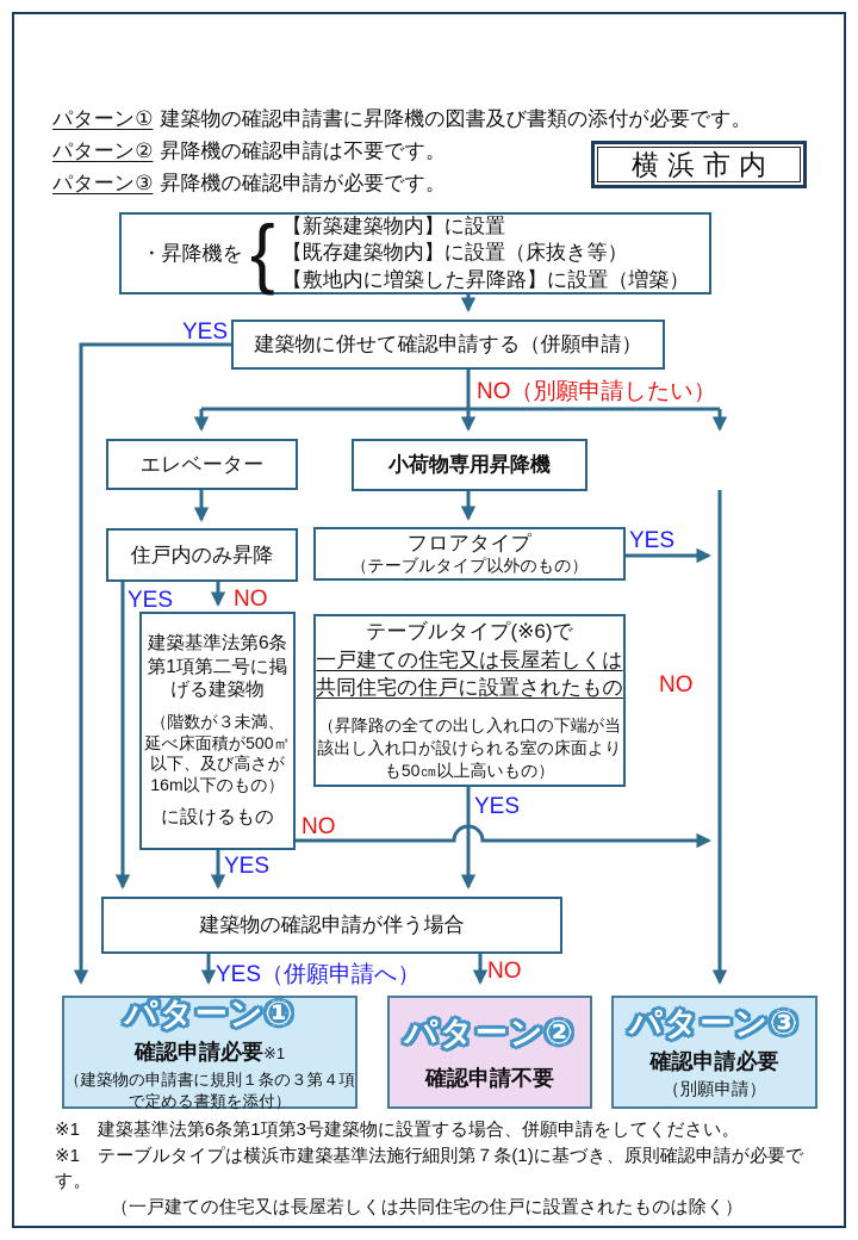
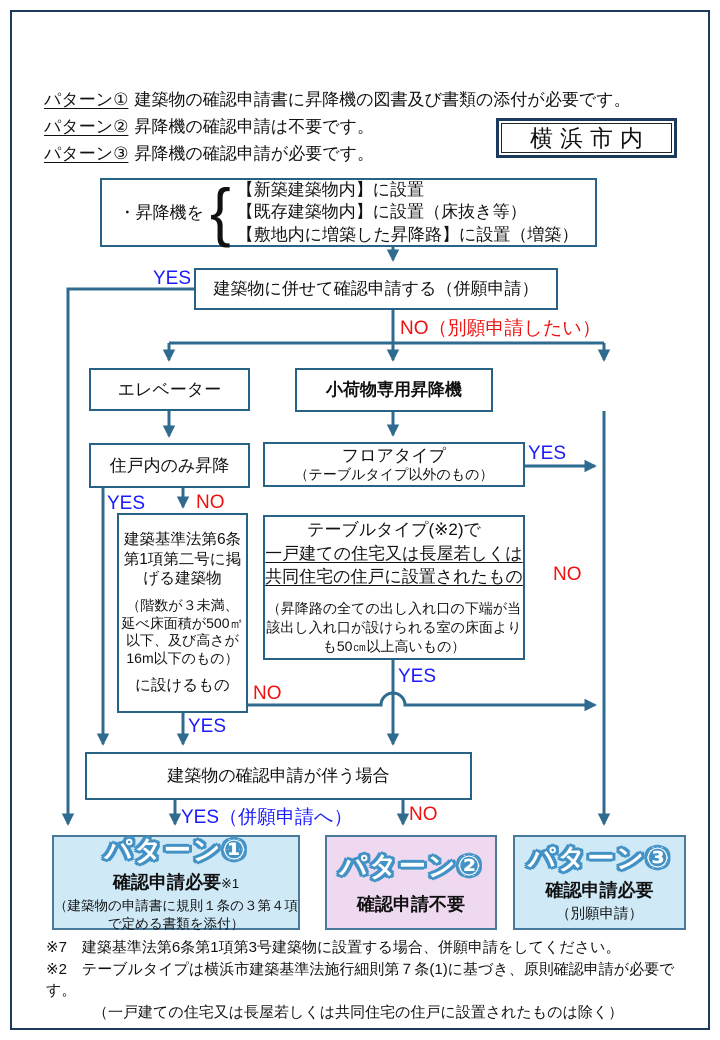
  パターン① 建築物の確認申請書に昇降機の図書及び書類の添付が必要です。
  パターン② 昇降機の確認申請は不要です。
  パターン③ 昇降機の確認申請が必要です。
  横浜市内
  ・昇降機を
  {
  【新築建築物内】に設置
  【既存建築物内】に設置（床抜き等）
  【敷地内に増築した昇降路】に設置（増築）
  建築物に併せて確認申請する（併願申請）
  エレベーター
  小荷物専用昇降機
  住戸内のみ昇降
  フロアタイプ
  （テーブルタイプ以外のもの）
  建築基準法第6条第1項第二号に掲げる建築物
  （階数が３未満、延べ床面積が500㎡以下、及び高さが16m以下のもの）
  に設けるもの
- テーブルタイプ(※6)で
+ テーブルタイプ(※2)で
  一戸建ての住宅又は長屋若しくは
  共同住宅の住戸に設置されたもの
  （昇降路の全ての出し入れ口の下端が当該出し入れ口が設けられる室の床面よりも50㎝以上高いもの）
  建築物の確認申請が伴う場合
  YES
  NO（別願申請したい）
  YES
  YES
  NO
  NO
  YES
  NO
  YES
  YES（併願申請へ）
  NO
  パターン①
  確認申請必要※1
  （建築物の申請書に規則１条の３第４項で定める書類を添付）
  パターン②
  確認申請不要
  パターン③
  確認申請必要
  （別願申請）
- ※1 建築基準法第6条第1項第3号建築物に設置する場合、併願申請をしてください。
+ ※7 建築基準法第6条第1項第3号建築物に設置する場合、併願申請をしてください。
- ※1 テーブルタイプは横浜市建築基準法施行細則第７条(1)に基づき、原則確認申請が必要です。
+ ※2 テーブルタイプは横浜市建築基準法施行細則第７条(1)に基づき、原則確認申請が必要です。
  （一戸建ての住宅又は長屋若しくは共同住宅の住戸に設置されたものは除く）
